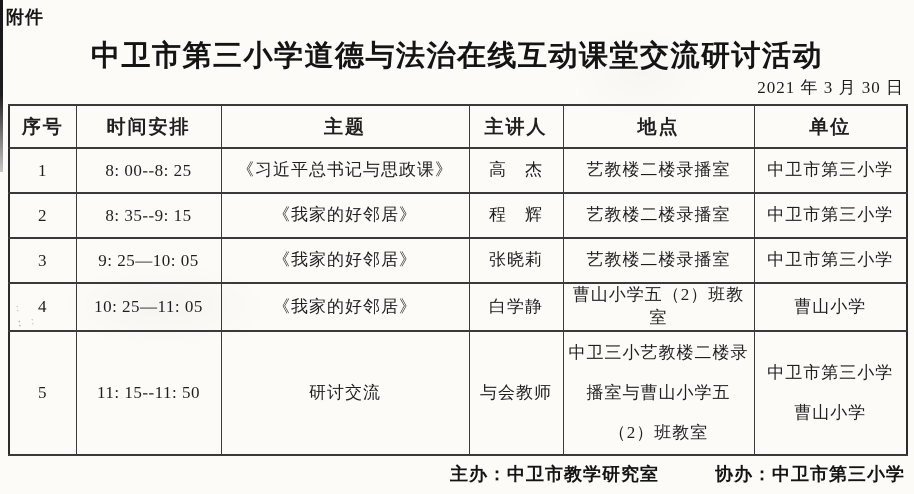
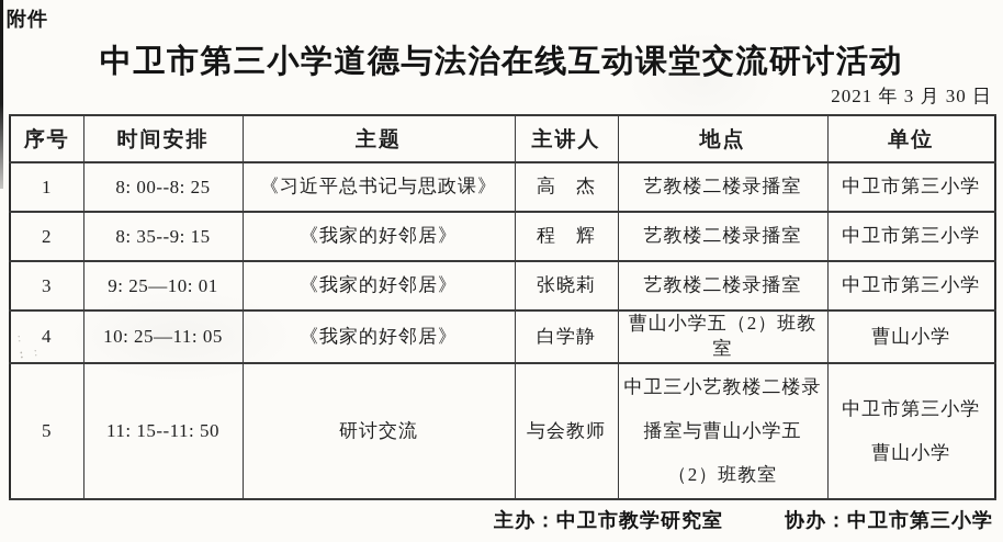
  附件
  中卫市第三小学道德与法治在线互动课堂交流研讨活动
  2021 年 3 月 30 日
  序号	时间安排	主题	主讲人	地点	单位
  1	8: 00--8: 25	《习近平总书记与思政课》	高 杰	艺教楼二楼录播室	中卫市第三小学
  2	8: 35--9: 15	《我家的好邻居》	程 辉	艺教楼二楼录播室	中卫市第三小学
- 3	9: 25—10: 05	《我家的好邻居》	张晓莉	艺教楼二楼录播室	中卫市第三小学
+ 3	9: 25—10: 01	《我家的好邻居》	张晓莉	艺教楼二楼录播室	中卫市第三小学
  4	10: 25—11: 05	《我家的好邻居》	白学静	曹山小学五（2）班教室	曹山小学
  5	11: 15--11: 50	研讨交流	与会教师	中卫三小艺教楼二楼录播室与曹山小学五（2）班教室	中卫市第三小学 曹山小学
  主办：中卫市教学研究室
  协办：中卫市第三小学
